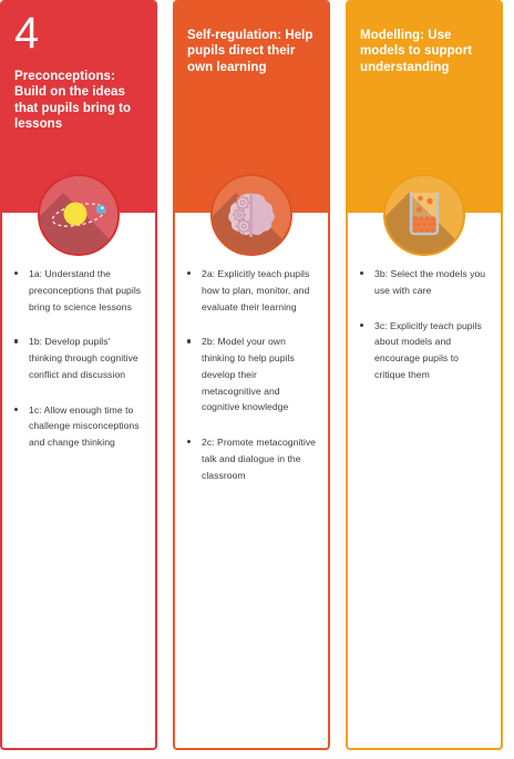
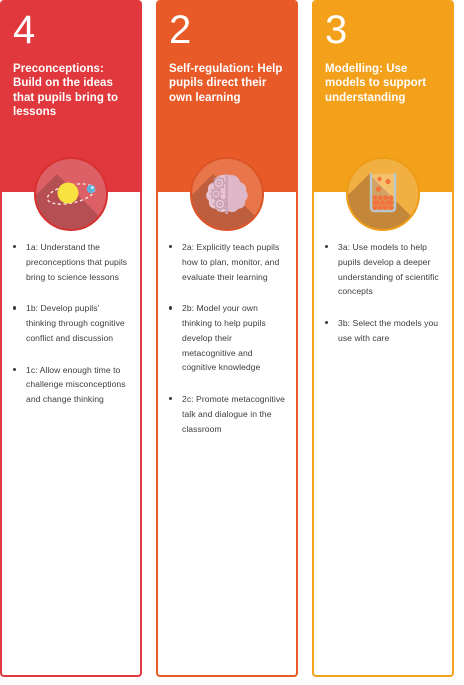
  4
  Preconceptions: Build on the ideas that pupils bring to lessons
  1a: Understand the preconceptions that pupils bring to science lessons
  1b: Develop pupils' thinking through cognitive conflict and discussion
  1c: Allow enough time to challenge misconceptions and change thinking
+ 2
  Self-regulation: Help pupils direct their own learning
  2a: Explicitly teach pupils how to plan, monitor, and evaluate their learning
  2b: Model your own thinking to help pupils develop their metacognitive and cognitive knowledge
  2c: Promote metacognitive talk and dialogue in the classroom
+ 3
  Modelling: Use models to support understanding
+ 3a: Use models to help pupils develop a deeper understanding of scientific concepts
  3b: Select the models you use with care
- 3c: Explicitly teach pupils about models and encourage pupils to critique them
